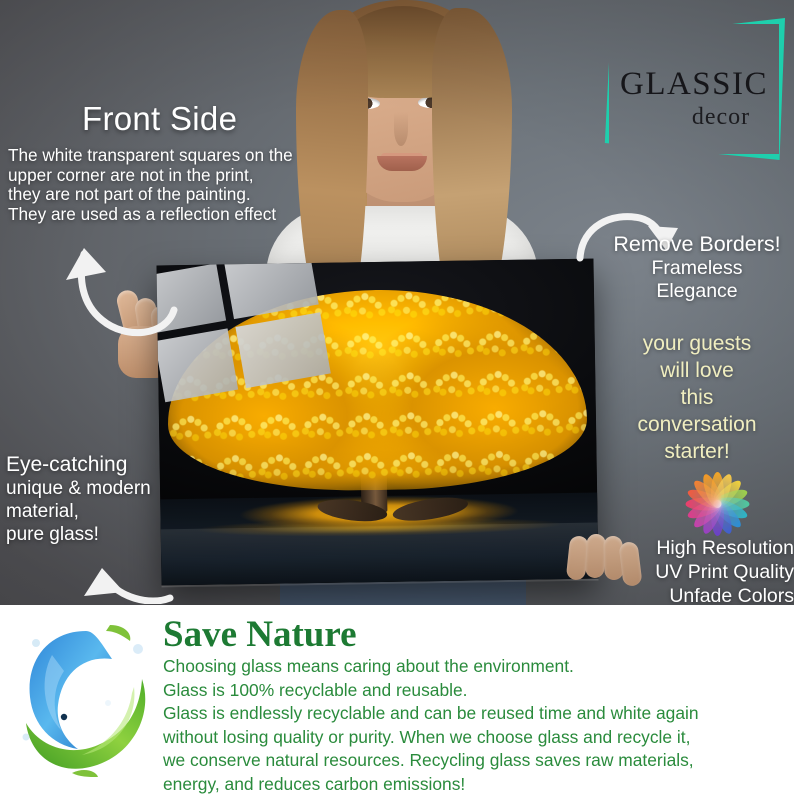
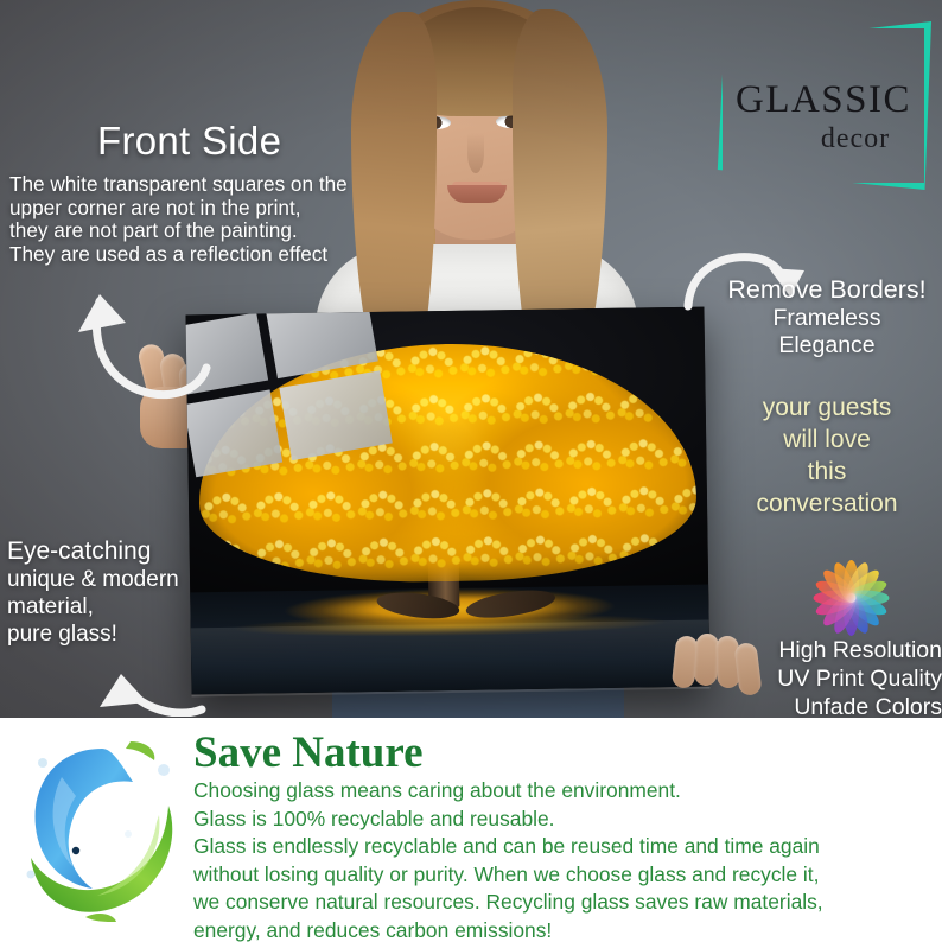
  GLASSIC
  decor
  Front Side
  The white transparent squares on the
  upper corner are not in the print,
  they are not part of the painting.
  They are used as a reflection effect
  Eye-catching
  unique & modern
  material,
  pure glass!
  Remove Borders!
  Frameless
  Elegance
  your guests
  will love
  this
  conversation
- starter!
  High Resolution
  UV Print Quality
  Unfade Colors
  Save Nature
  Choosing glass means caring about the environment.
  Glass is 100% recyclable and reusable.
- Glass is endlessly recyclable and can be reused time and white again
+ Glass is endlessly recyclable and can be reused time and time again
  without losing quality or purity. When we choose glass and recycle it,
  we conserve natural resources. Recycling glass saves raw materials,
  energy, and reduces carbon emissions!
